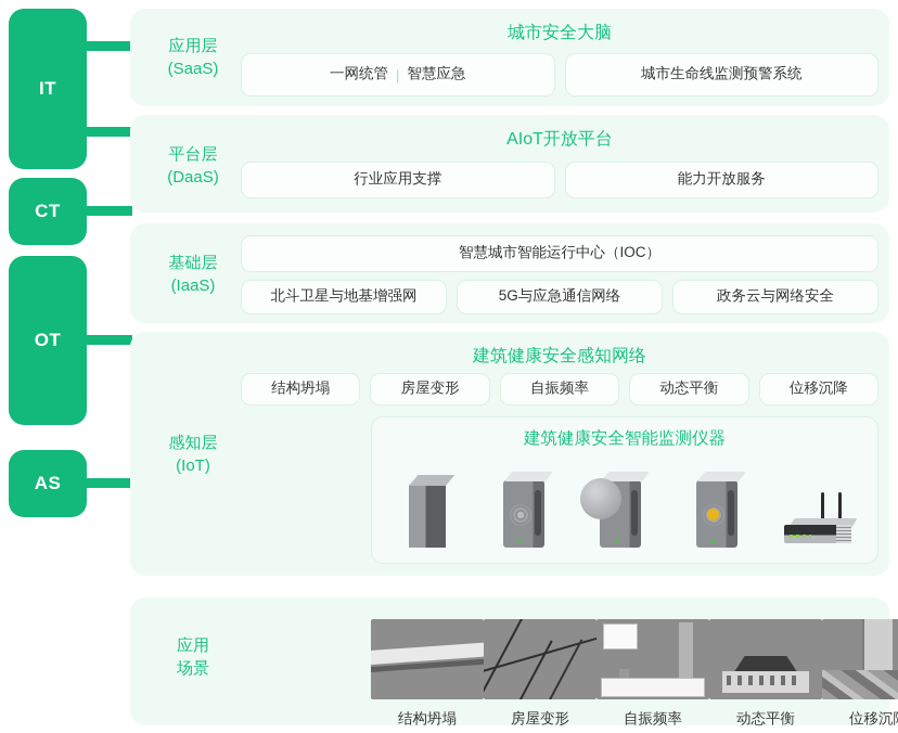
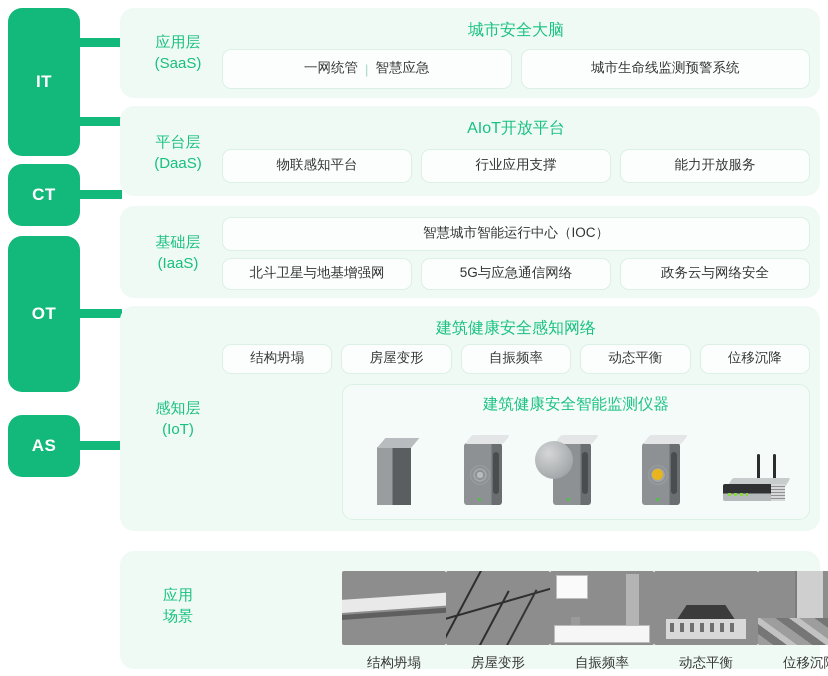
  IT
  CT
  OT
  AS
  应用层
  (SaaS)
  城市安全大脑
  一网统管
  |
  智慧应急
  城市生命线监测预警系统
  平台层
  (DaaS)
  AIoT开放平台
+ 物联感知平台
  行业应用支撑
  能力开放服务
  基础层
  (IaaS)
  智慧城市智能运行中心（IOC）
  北斗卫星与地基增强网
  5G与应急通信网络
  政务云与网络安全
  感知层
  (IoT)
  建筑健康安全感知网络
  结构坍塌
  房屋变形
  自振频率
  动态平衡
  位移沉降
  建筑健康安全智能监测仪器
  应用
  场景
  结构坍塌
  房屋变形
  自振频率
  动态平衡
  位移沉
